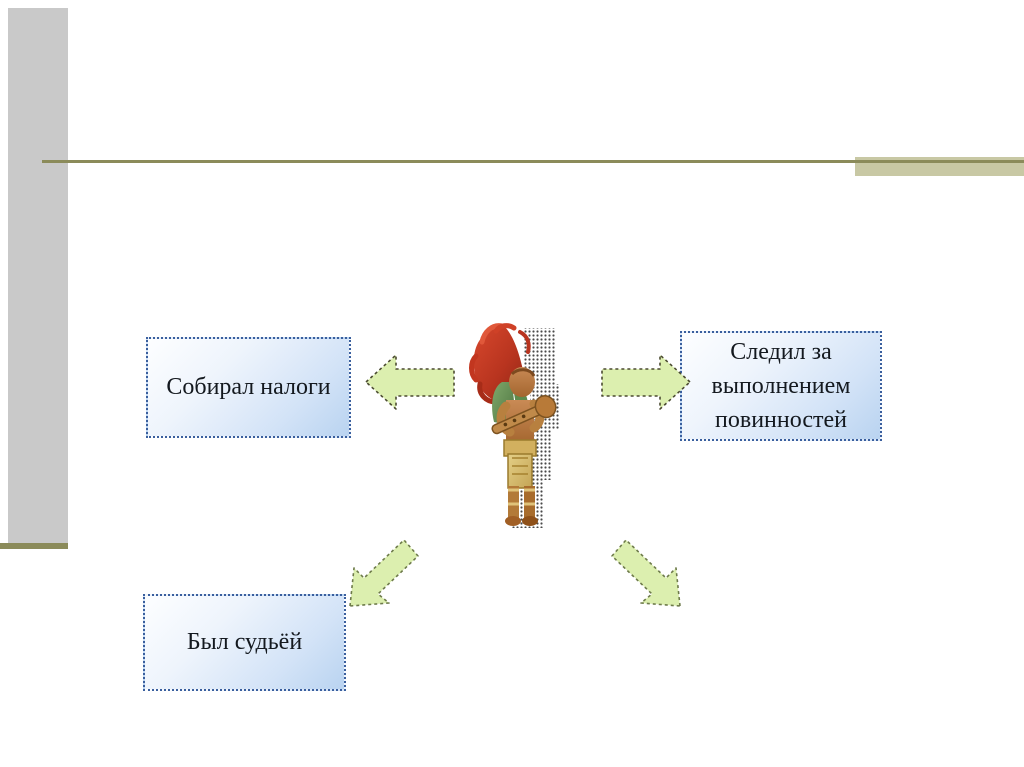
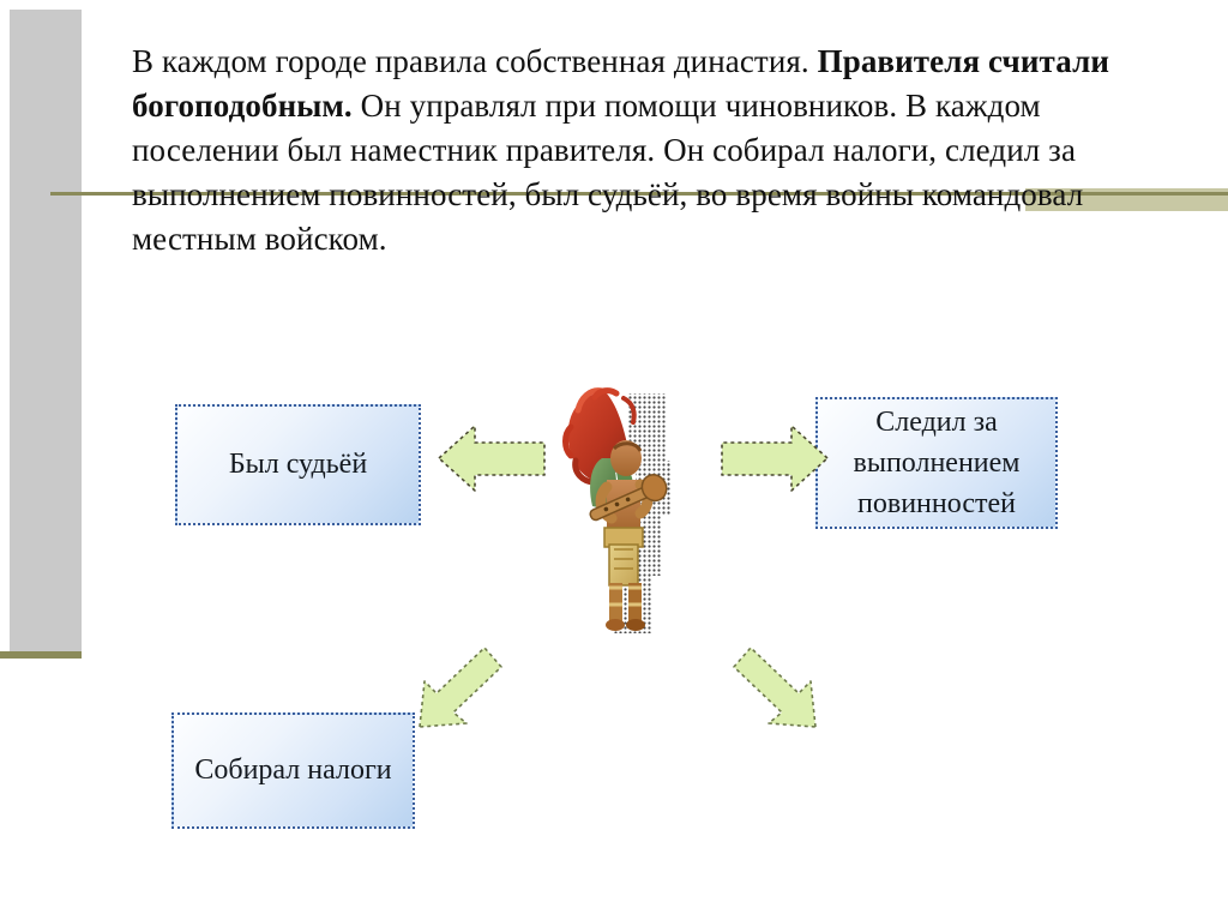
+ В каждом городе правила собственная династия. Правителя считали богоподобным. Он управлял при помощи чиновников. В каждом поселении был наместник правителя. Он собирал налоги, следил за выполнением повинностей, был судьёй, во время войны командовал местным войском.
- Собирал налоги
+ Был судьёй
  Следил за выполнением повинностей
- Был судьёй
+ Собирал налоги
